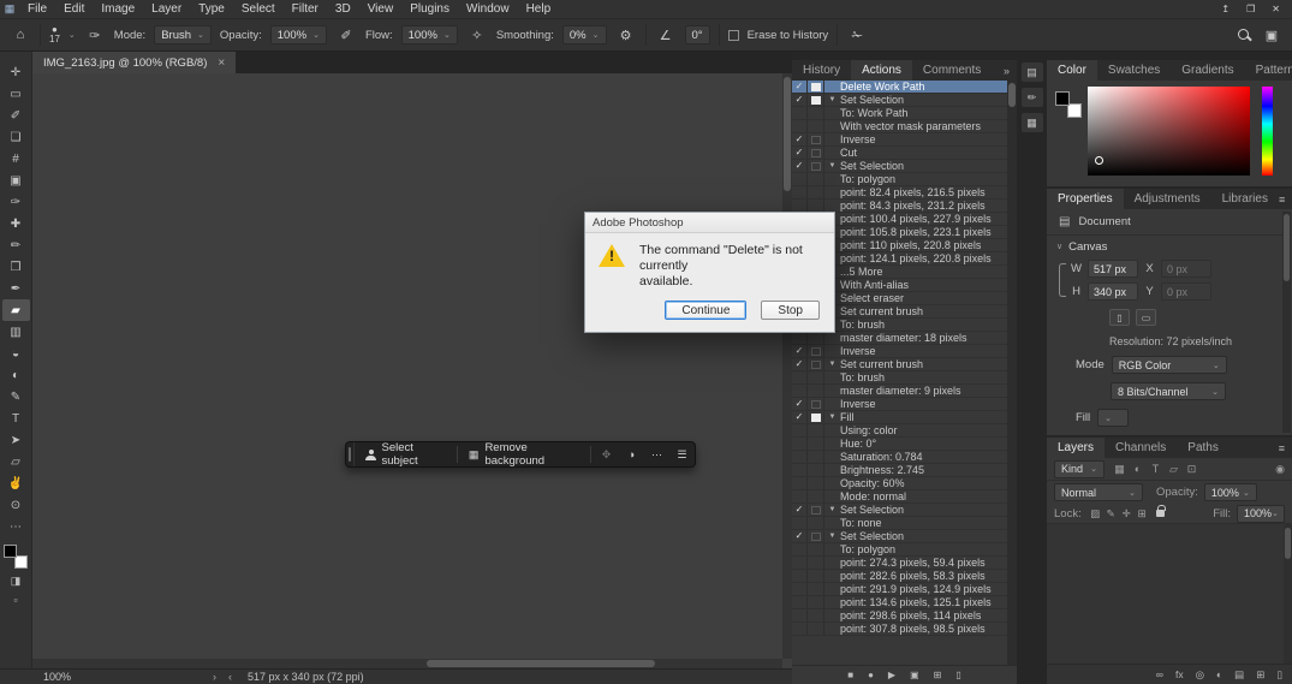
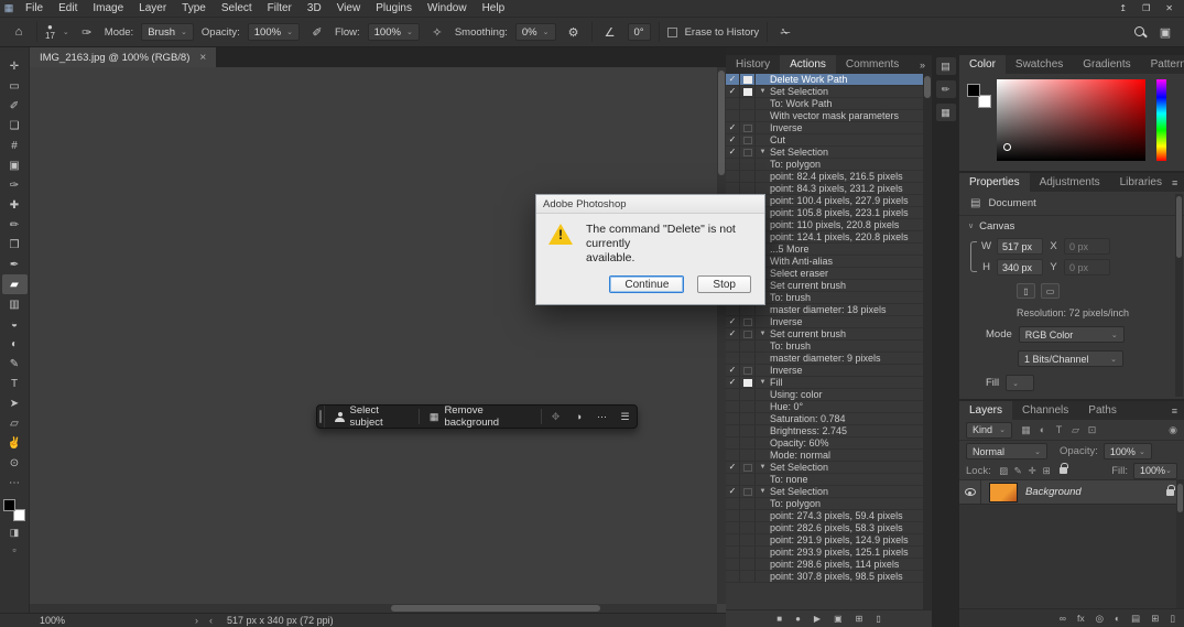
  ▦
  File
  Edit
  Image
  Layer
  Type
  Select
  Filter
  3D
  View
  Plugins
  Window
  Help
  ↥
  ❒
  ✕
  ⌂
  ●
  17
  ✑
  Mode:
  Brush
  Opacity:
  100%
  ✐
  Flow:
  100%
  ✧
  Smoothing:
  0%
  ⚙
  ∠
  0°
  Erase to History
  ✁
  ▣
  IMG_2163.jpg @ 100% (RGB/8)
  ×
  ✛
  ▭
  ✐
  ❏
  #
  ▣
  ✑
  ✚
  ✏
  ❒
  ✒
  ▰
  ▥
  ◒
  ◐
  ✎
  T
  ➤
  ▱
  ✌
  ⊙
  ⋯
  ◨
  ▫
  Select subject
  ▦
  Remove background
  ✥
  ◑
  ⋯
  ☰
  History
  Actions
  Comments
  »
  ✓
  Delete Work Path
  ✓
  Set Selection
  To: Work Path
  With vector mask parameters
  ✓
  Inverse
  ✓
  Cut
  ✓
  Set Selection
  To: polygon
  point: 82.4 pixels, 216.5 pixels
  point: 84.3 pixels, 231.2 pixels
  point: 100.4 pixels, 227.9 pixels
  point: 105.8 pixels, 223.1 pixels
  point: 110 pixels, 220.8 pixels
  point: 124.1 pixels, 220.8 pixels
  ...5 More
  With Anti-alias
  Select eraser
  Set current brush
  To: brush
  master diameter: 18 pixels
  ✓
  Inverse
  ✓
  Set current brush
  To: brush
  master diameter: 9 pixels
  ✓
  Inverse
  ✓
  Fill
  Using: color
  Hue: 0°
  Saturation: 0.784
  Brightness: 2.745
  Opacity: 60%
  Mode: normal
  ✓
  Set Selection
  To: none
  ✓
  Set Selection
  To: polygon
  point: 274.3 pixels, 59.4 pixels
  point: 282.6 pixels, 58.3 pixels
  point: 291.9 pixels, 124.9 pixels
- point: 134.6 pixels, 125.1 pixels
+ point: 293.9 pixels, 125.1 pixels
  point: 298.6 pixels, 114 pixels
  point: 307.8 pixels, 98.5 pixels
  ■
  ●
  ▶
  ▣
  ⊞
  ▯
  ▤
  ✏
  ▦
  Color
  Swatches
  Gradients
  Pattern
  Properties
  Adjustments
  Libraries
  ≡
  ▤
  Document
  Canvas
  W
  517 px
  X
  0 px
  H
  340 px
  Y
  0 px
  ▯
  ▭
  Resolution: 72 pixels/inch
  Mode
  RGB Color
- 8 Bits/Channel
+ 1 Bits/Channel
  Fill
  Layers
  Channels
  Paths
  ≡
  Kind
  ▦
  ◐
  T
  ▱
  ⊡
  ◉
  Normal
  Opacity:
  100%
  Lock:
  ▨
  ✎
  ✛
  ⊞
  Fill:
  100%
+ Background
  ∞
  fx
  ◎
  ◐
  ▤
  ⊞
  ▯
  100%
  ›
  ‹
  517 px x 340 px (72 ppi)
  Adobe Photoshop
  The command "Delete" is not currently
  available.
  Continue
  Stop
